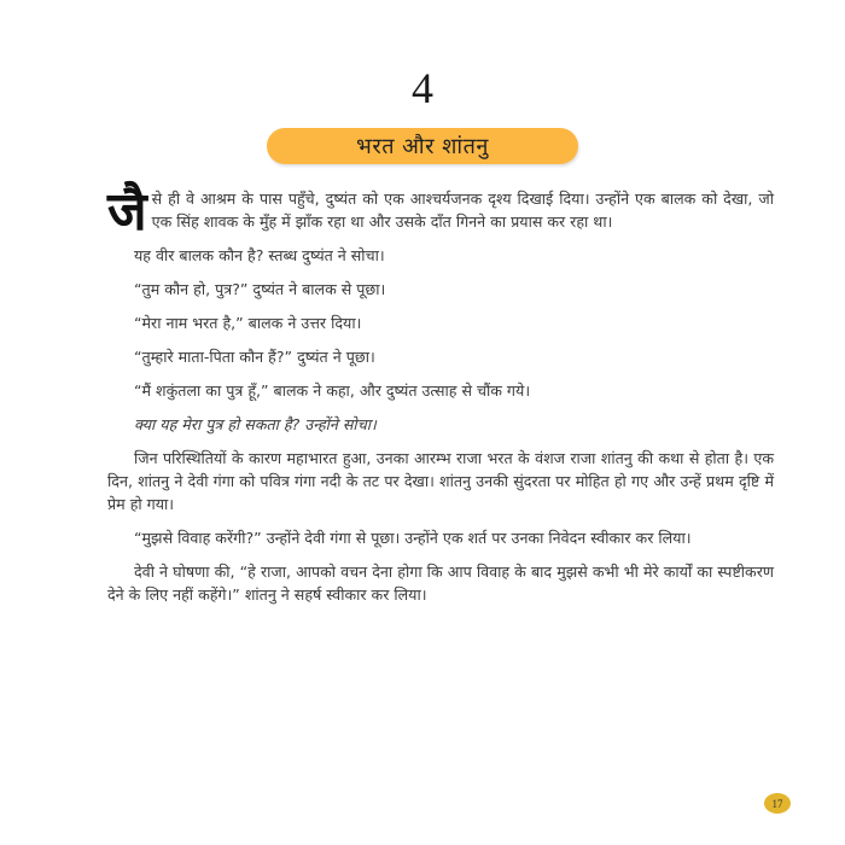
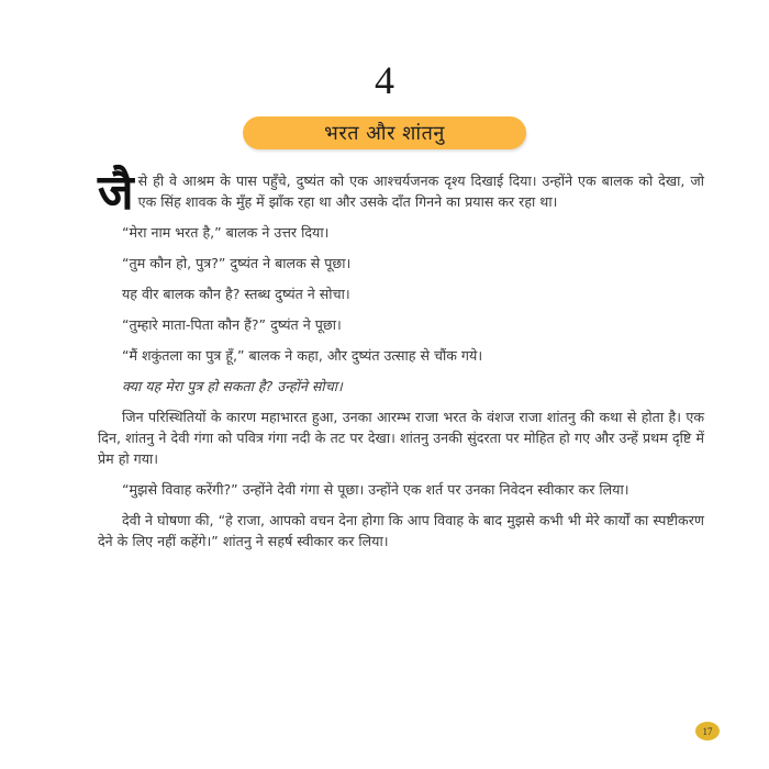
  4
  भरत और शांतनु
  जै
  से ही वे आश्रम के पास पहुँचे, दुष्यंत को एक आश्चर्यजनक दृश्य दिखाई दिया। उन्होंने एक बालक को देखा, जो एक सिंह शावक के मुँह में झाँक रहा था और उसके दाँत गिनने का प्रयास कर रहा था।
- यह वीर बालक कौन है? स्तब्ध दुष्यंत ने सोचा।
+ “मेरा नाम भरत है,” बालक ने उत्तर दिया।
  “तुम कौन हो, पुत्र?” दुष्यंत ने बालक से पूछा।
- “मेरा नाम भरत है,” बालक ने उत्तर दिया।
+ यह वीर बालक कौन है? स्तब्ध दुष्यंत ने सोचा।
  “तुम्हारे माता-पिता कौन हैं?” दुष्यंत ने पूछा।
  “मैं शकुंतला का पुत्र हूँ,” बालक ने कहा, और दुष्यंत उत्साह से चौंक गये।
  क्या यह मेरा पुत्र हो सकता है? उन्होंने सोचा।
  जिन परिस्थितियों के कारण महाभारत हुआ, उनका आरम्भ राजा भरत के वंशज राजा शांतनु की कथा से होता है। एक दिन, शांतनु ने देवी गंगा को पवित्र गंगा नदी के तट पर देखा। शांतनु उनकी सुंदरता पर मोहित हो गए और उन्हें प्रथम दृष्टि में प्रेम हो गया।
  “मुझसे विवाह करेंगी?” उन्होंने देवी गंगा से पूछा। उन्होंने एक शर्त पर उनका निवेदन स्वीकार कर लिया।
  देवी ने घोषणा की, “हे राजा, आपको वचन देना होगा कि आप विवाह के बाद मुझसे कभी भी मेरे कार्यों का स्पष्टीकरण देने के लिए नहीं कहेंगे।” शांतनु ने सहर्ष स्वीकार कर लिया।
  17
